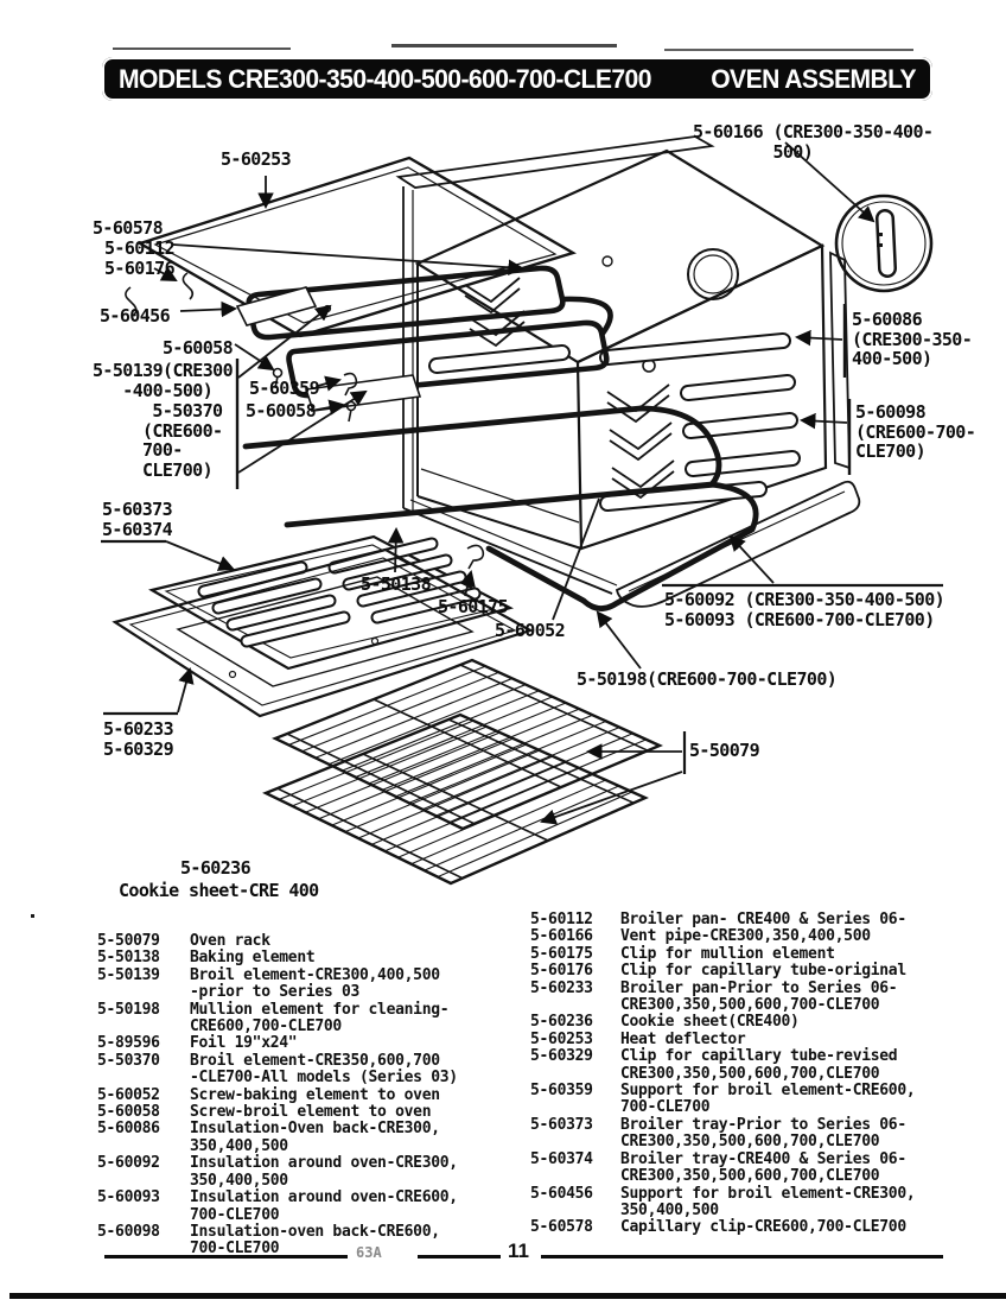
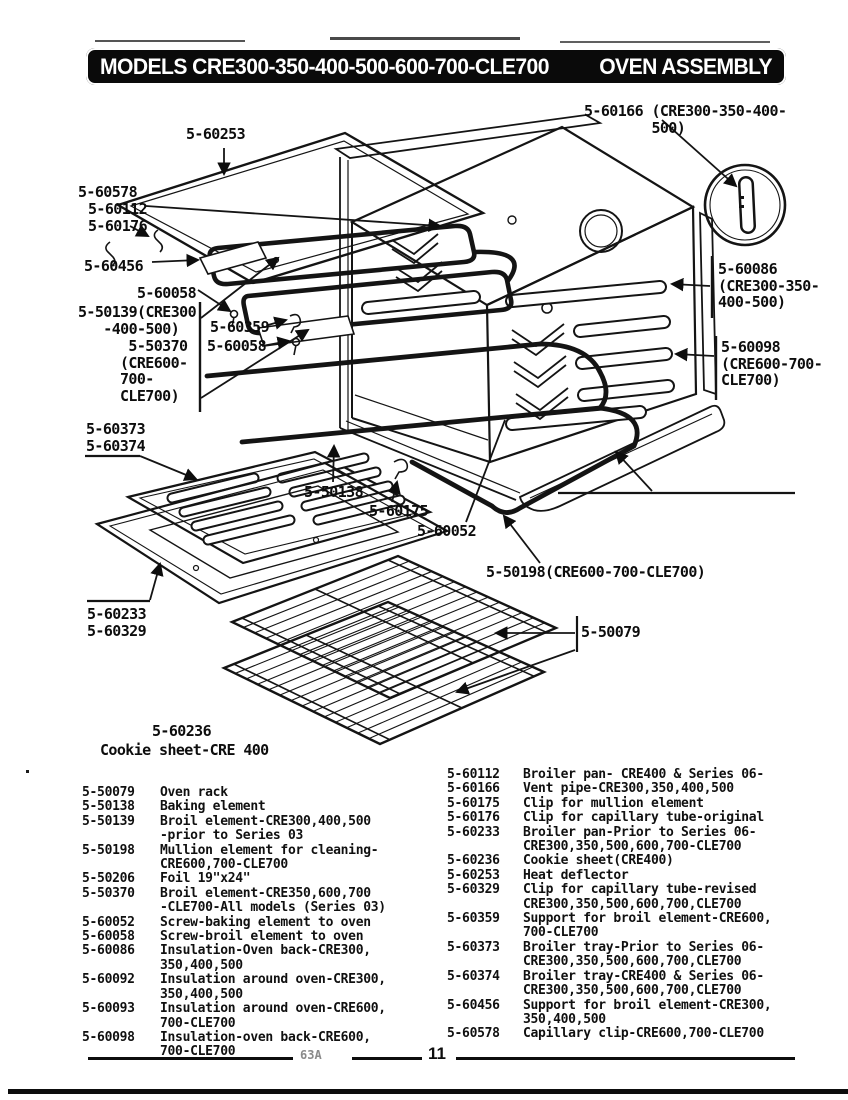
  MODELS CRE300-350-400-500-600-700-CLE700
  OVEN ASSEMBLY
  5-60253
  5-60166 (CRE300-350-400-
  500)
  5-60578
  5-60112
  5-60176
  5-60456
  5-60058
  5-50139(CRE300
  -400-500)
  5-60359
  5-60058
  5-50370
  (CRE600-
  700-
  CLE700)
  5-60086
  (CRE300-350-
  400-500)
  5-60098
  (CRE600-700-
  CLE700)
  5-60373
  5-60374
  5-50138
  5-60175
  5-60052
- 5-60092 (CRE300-350-400-500)
- 5-60093 (CRE600-700-CLE700)
  5-50198(CRE600-700-CLE700)
  5-60233
  5-60329
  5-50079
  5-60236
  Cookie sheet-CRE 400
  5-50079
  Oven rack
  5-50138
  Baking element
  5-50139
  Broil element-CRE300,400,500
  -prior to Series 03
  5-50198
  Mullion element for cleaning-
  CRE600,700-CLE700
- 5-89596
+ 5-50206
  Foil 19"x24"
  5-50370
  Broil element-CRE350,600,700
  -CLE700-All models (Series 03)
  5-60052
  Screw-baking element to oven
  5-60058
  Screw-broil element to oven
  5-60086
  Insulation-Oven back-CRE300,
  350,400,500
  5-60092
  Insulation around oven-CRE300,
  350,400,500
  5-60093
  Insulation around oven-CRE600,
  700-CLE700
  5-60098
  Insulation-oven back-CRE600,
  700-CLE700
  5-60112
  Broiler pan- CRE400 & Series 06-
  5-60166
  Vent pipe-CRE300,350,400,500
  5-60175
  Clip for mullion element
  5-60176
  Clip for capillary tube-original
  5-60233
  Broiler pan-Prior to Series 06-
  CRE300,350,500,600,700-CLE700
  5-60236
  Cookie sheet(CRE400)
  5-60253
  Heat deflector
  5-60329
  Clip for capillary tube-revised
  CRE300,350,500,600,700,CLE700
  5-60359
  Support for broil element-CRE600,
  700-CLE700
  5-60373
  Broiler tray-Prior to Series 06-
  CRE300,350,500,600,700,CLE700
  5-60374
  Broiler tray-CRE400 & Series 06-
  CRE300,350,500,600,700,CLE700
  5-60456
  Support for broil element-CRE300,
  350,400,500
  5-60578
  Capillary clip-CRE600,700-CLE700
  63A
  11
